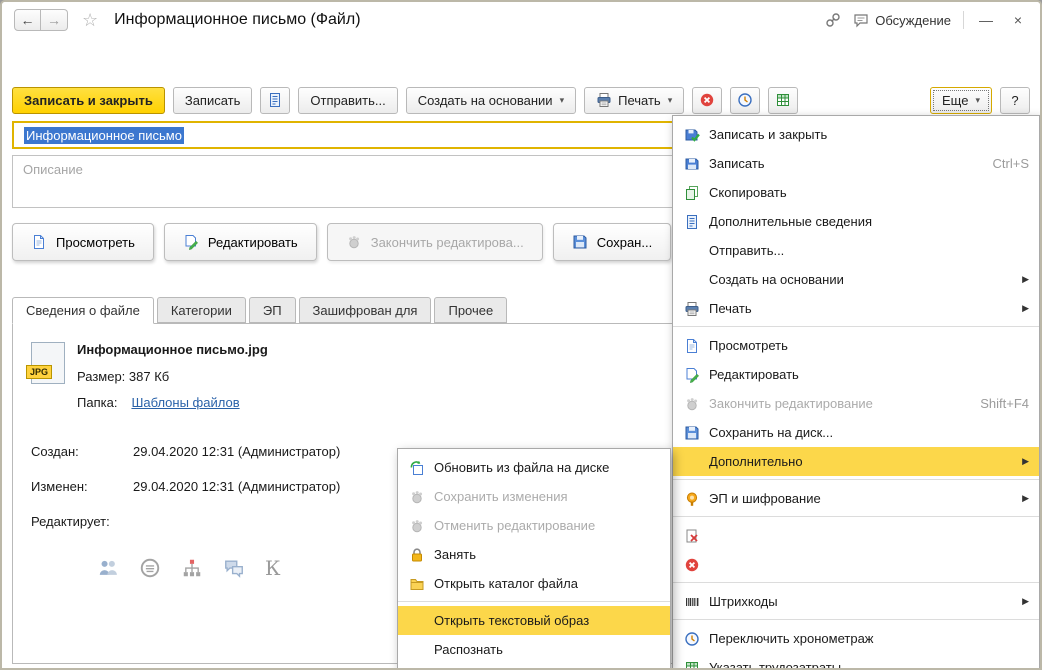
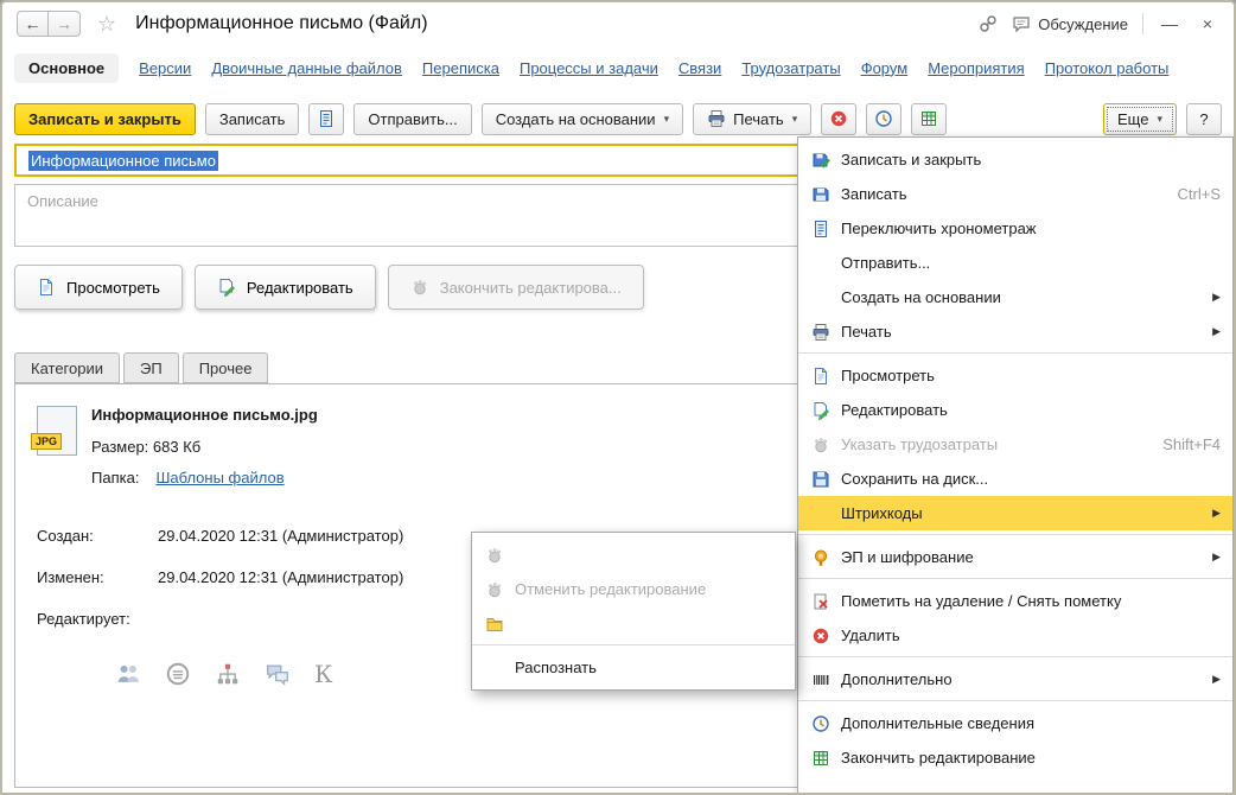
  ←
  →
  ☆
  Информационное письмо (Файл)
  Обсуждение
  —
  ×
+ Основное
+ Версии
+ Двоичные данные файлов
+ Переписка
+ Процессы и задачи
+ Связи
+ Трудозатраты
+ Форум
+ Мероприятия
+ Протокол работы
  Записать и закрыть
  Записать
  Отправить...
  Создать на основании
  ▾
  Печать
  ▾
  Еще
  ▾
  ?
  Информационное письмо
  Описание
  Просмотреть
  Редактировать
  Закончить редактирова...
- Сохран...
- Сведения о файле
  Категории
  ЭП
- Зашифрован для
  Прочее
  JPG
  Информационное письмо.jpg
- Размер: 387 Кб
+ Размер: 683 Кб
  Папка:
  Шаблоны файлов
  Создан:
  29.04.2020 12:31 (Администратор)
  Изменен:
  29.04.2020 12:31 (Администратор)
  Редактирует:
  К
  Записать и закрыть
  Записать
  Ctrl+S
- Скопировать
- Дополнительные сведения
+ Переключить хронометраж
  Отправить...
  Создать на основании
  ▶
  Печать
  ▶
  Просмотреть
  Редактировать
- Закончить редактирование
+ Указать трудозатраты
  Shift+F4
  Сохранить на диск...
- Дополнительно
+ Штрихкоды
  ▶
  ЭП и шифрование
  ▶
+ Пометить на удаление / Снять пометку
+ Удалить
- Штрихкоды
+ Дополнительно
  ▶
- Переключить хронометраж
+ Дополнительные сведения
- Указать трудозатраты
+ Закончить редактирование
- Обновить из файла на диске
- Сохранить изменения
  Отменить редактирование
- Занять
- Открыть каталог файла
- Открыть текстовый образ
  Распознать
